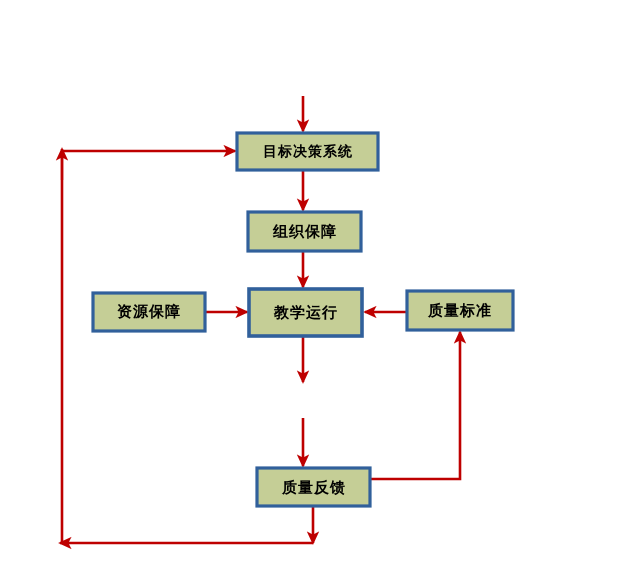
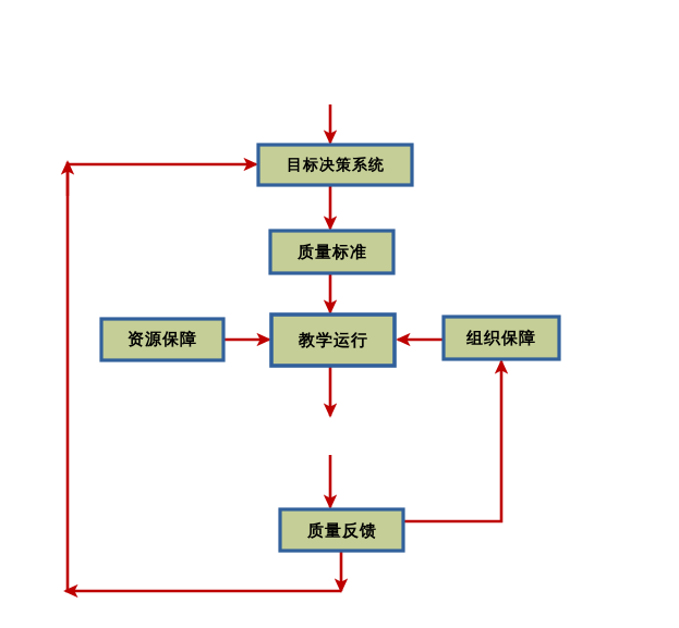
  目标决策系统
- 组织保障
+ 质量标准
  资源保障
  教学运行
- 质量标准
+ 组织保障
  质量反馈
